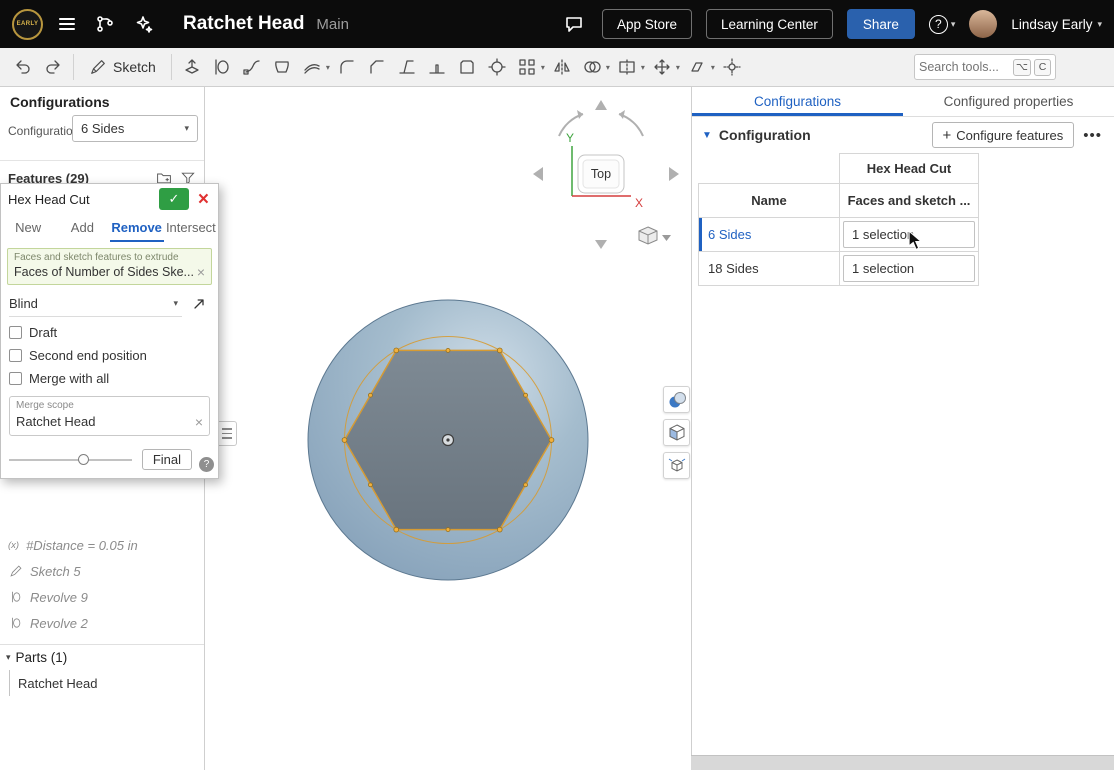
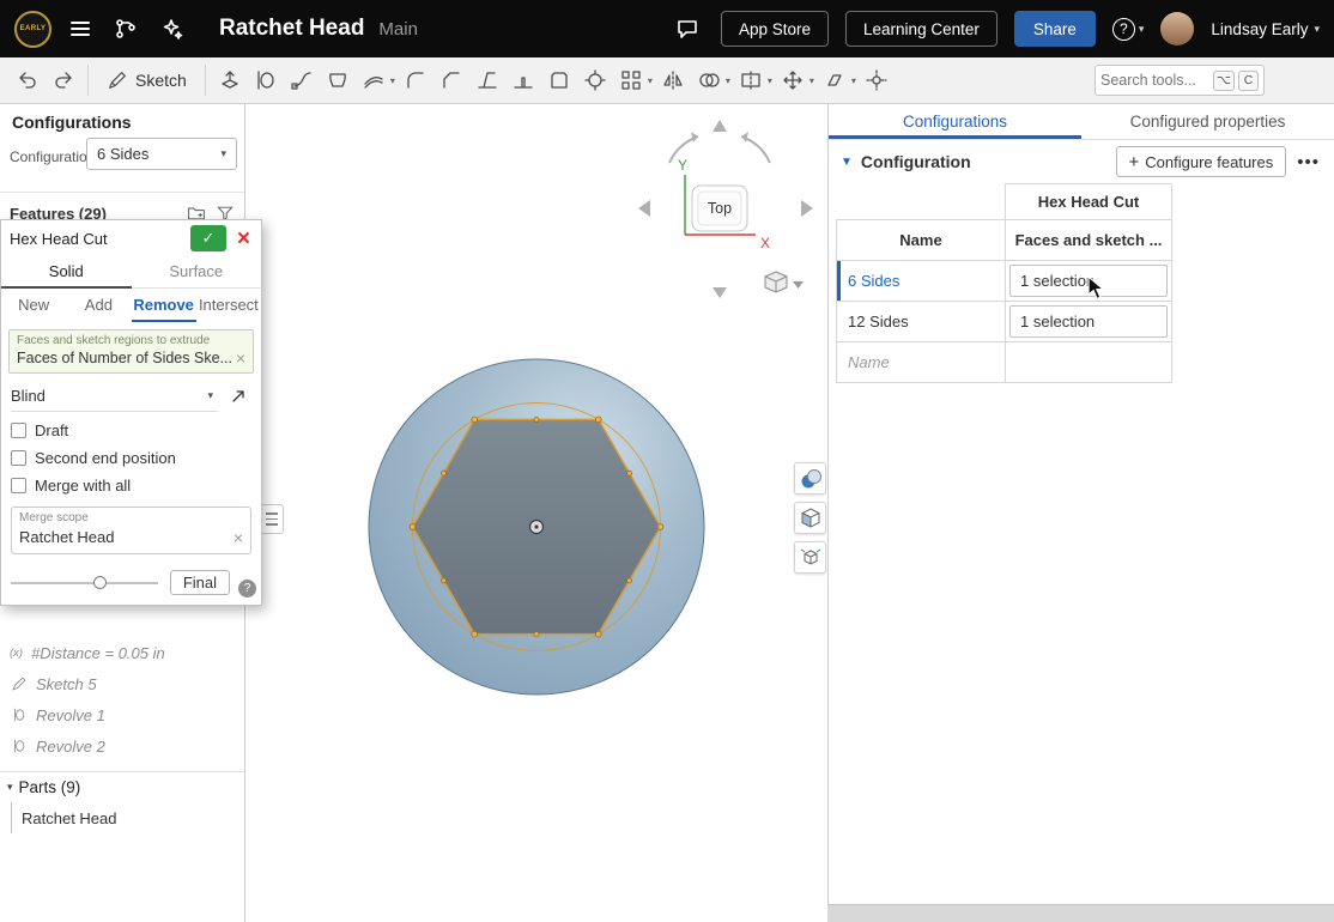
  Ratchet Head
  Main
  App Store
  Learning Center
  Share
  ?
  ▾
  Lindsay Early
  ▾
  Sketch
  ▾
  ▾
  ▾
  ▾
  ▾
  ▾
  Search tools...
  ⌥
  C
  Configurations
  Configuratio
  6 Sides
  ▾
  Features (29)
  (x)
  #Distance = 0.05 in
  Sketch 5
- Revolve 9
+ Revolve 1
  Revolve 2
  ▾
- Parts (1)
+ Parts (9)
  Ratchet Head
  Top
  Y
  X
  Hex Head Cut
  ✓
  ×
+ Solid
+ Surface
  New
  Add
  Remove
  Intersect
- Faces and sketch features to extrude
+ Faces and sketch regions to extrude
  Faces of Number of Sides Ske...
  ×
  Blind
  ▾
  Draft
  Second end position
  Merge with all
  Merge scope
  Ratchet Head
  ×
  Final
  ?
  Configurations
  Configured properties
  ▼
  Configuration
  +
  Configure features
  •••
  	Hex Head Cut
  Name	Faces and sketch ...
  6 Sides	1 selectio
- 18 Sides	1 selection
+ 12 Sides	1 selection
+ Name
